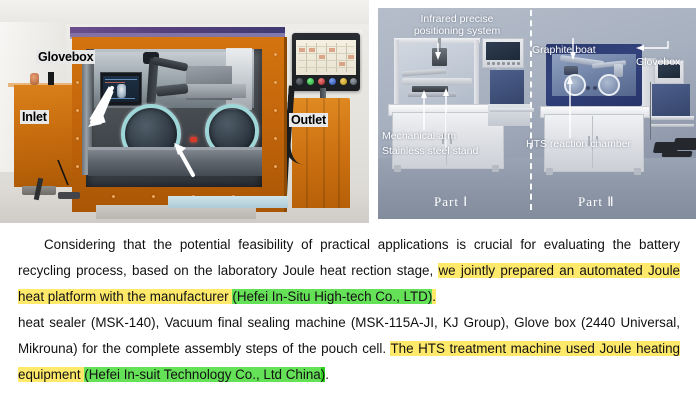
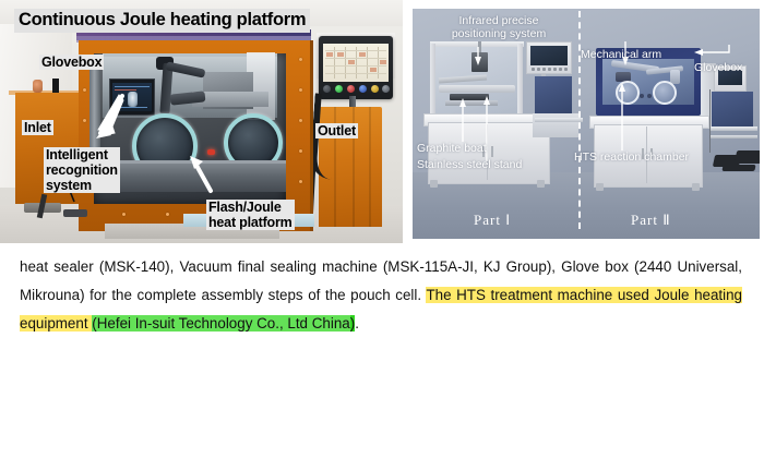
  Glovebox
  Inlet
  Outlet
+ Intelligent
+ recognition
+ system
+ Flash/Joule
+ heat platform
+ Continuous Joule heating platform
  Infrared precise
  positioning system
- Mechanical arm
+ Graphite boat
  Stainless steel stand
- Graphite boat
+ Mechanical arm
  Glovebox
  HTS reaction chamber
  Part Ⅰ
  Part Ⅱ
- Considering that the potential feasibility of practical applications is crucial for evaluating the battery recycling process, based on the laboratory Joule heat rection stage, we jointly prepared an automated Joule heat platform with the manufacturer (Hefei In-Situ High-tech Co., LTD).
  heat sealer (MSK-140), Vacuum final sealing machine (MSK-115A-JI, KJ Group), Glove box (2440 Universal, Mikrouna) for the complete assembly steps of the pouch cell. The HTS treatment machine used Joule heating equipment (Hefei In-suit Technology Co., Ltd China).
